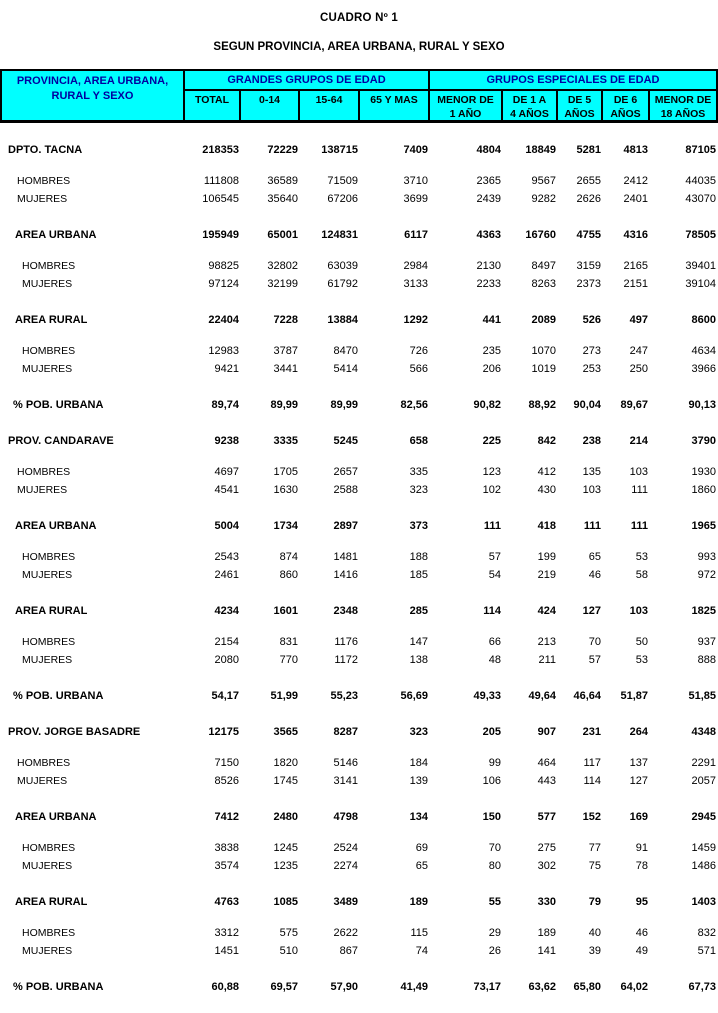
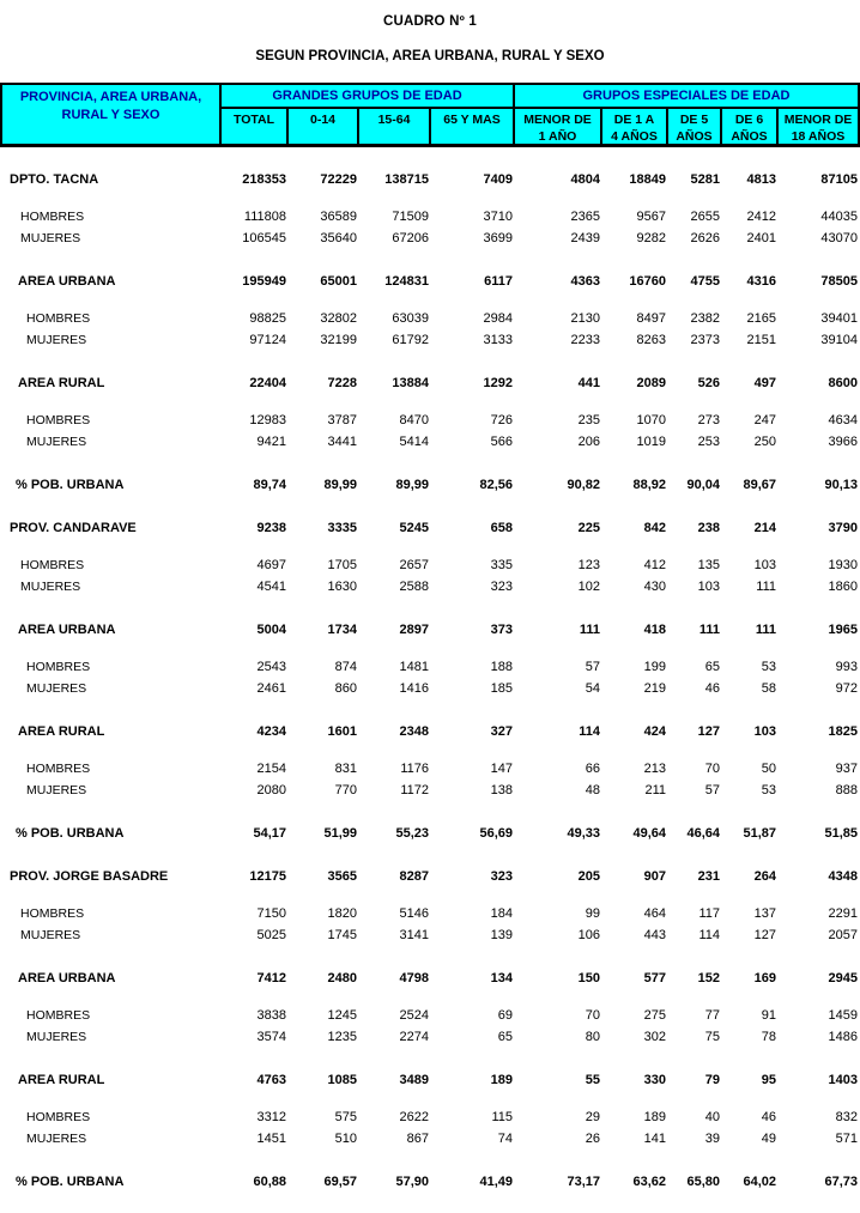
  CUADRO Nº 1
  SEGUN PROVINCIA, AREA URBANA, RURAL Y SEXO
  PROVINCIA, AREA URBANA,
  RURAL Y SEXO
  GRANDES GRUPOS DE EDAD
  GRUPOS ESPECIALES DE EDAD
  TOTAL
  0-14
  15-64
  65 Y MAS
  MENOR DE
  1 AÑO
  DE 1 A
  4 AÑOS
  DE 5
  AÑOS
  DE 6
  AÑOS
  MENOR DE
  18 AÑOS
  DPTO. TACNA
  218353
  72229
  138715
  7409
  4804
  18849
  5281
  4813
  87105
  HOMBRES
  111808
  36589
  71509
  3710
  2365
  9567
  2655
  2412
  44035
  MUJERES
  106545
  35640
  67206
  3699
  2439
  9282
  2626
  2401
  43070
  AREA URBANA
  195949
  65001
  124831
  6117
  4363
  16760
  4755
  4316
  78505
  HOMBRES
  98825
  32802
  63039
  2984
  2130
  8497
- 3159
+ 2382
  2165
  39401
  MUJERES
  97124
  32199
  61792
  3133
  2233
  8263
  2373
  2151
  39104
  AREA RURAL
  22404
  7228
  13884
  1292
  441
  2089
  526
  497
  8600
  HOMBRES
  12983
  3787
  8470
  726
  235
  1070
  273
  247
  4634
  MUJERES
  9421
  3441
  5414
  566
  206
  1019
  253
  250
  3966
  % POB. URBANA
  89,74
  89,99
  89,99
  82,56
  90,82
  88,92
  90,04
  89,67
  90,13
  PROV. CANDARAVE
  9238
  3335
  5245
  658
  225
  842
  238
  214
  3790
  HOMBRES
  4697
  1705
  2657
  335
  123
  412
  135
  103
  1930
  MUJERES
  4541
  1630
  2588
  323
  102
  430
  103
  111
  1860
  AREA URBANA
  5004
  1734
  2897
  373
  111
  418
  111
  111
  1965
  HOMBRES
  2543
  874
  1481
  188
  57
  199
  65
  53
  993
  MUJERES
  2461
  860
  1416
  185
  54
  219
  46
  58
  972
  AREA RURAL
  4234
  1601
  2348
- 285
+ 327
  114
  424
  127
  103
  1825
  HOMBRES
  2154
  831
  1176
  147
  66
  213
  70
  50
  937
  MUJERES
  2080
  770
  1172
  138
  48
  211
  57
  53
  888
  % POB. URBANA
  54,17
  51,99
  55,23
  56,69
  49,33
  49,64
  46,64
  51,87
  51,85
  PROV. JORGE BASADRE
  12175
  3565
  8287
  323
  205
  907
  231
  264
  4348
  HOMBRES
  7150
  1820
  5146
  184
  99
  464
  117
  137
  2291
  MUJERES
- 8526
+ 5025
  1745
  3141
  139
  106
  443
  114
  127
  2057
  AREA URBANA
  7412
  2480
  4798
  134
  150
  577
  152
  169
  2945
  HOMBRES
  3838
  1245
  2524
  69
  70
  275
  77
  91
  1459
  MUJERES
  3574
  1235
  2274
  65
  80
  302
  75
  78
  1486
  AREA RURAL
  4763
  1085
  3489
  189
  55
  330
  79
  95
  1403
  HOMBRES
  3312
  575
  2622
  115
  29
  189
  40
  46
  832
  MUJERES
  1451
  510
  867
  74
  26
  141
  39
  49
  571
  % POB. URBANA
  60,88
  69,57
  57,90
  41,49
  73,17
  63,62
  65,80
  64,02
  67,73
